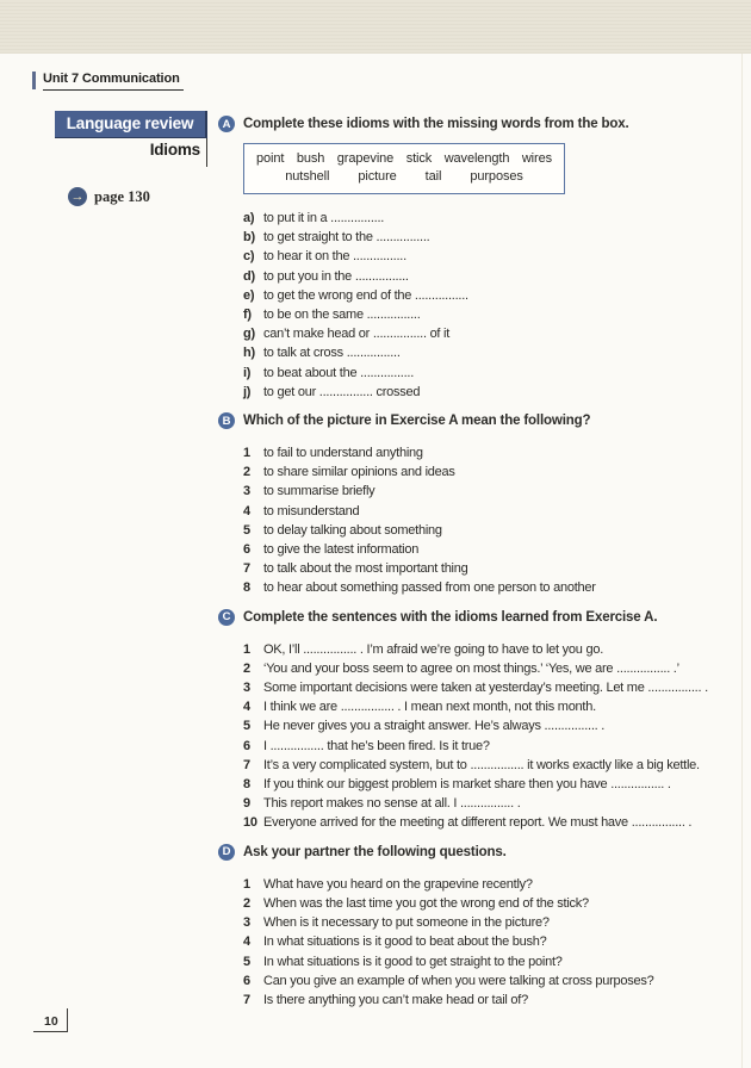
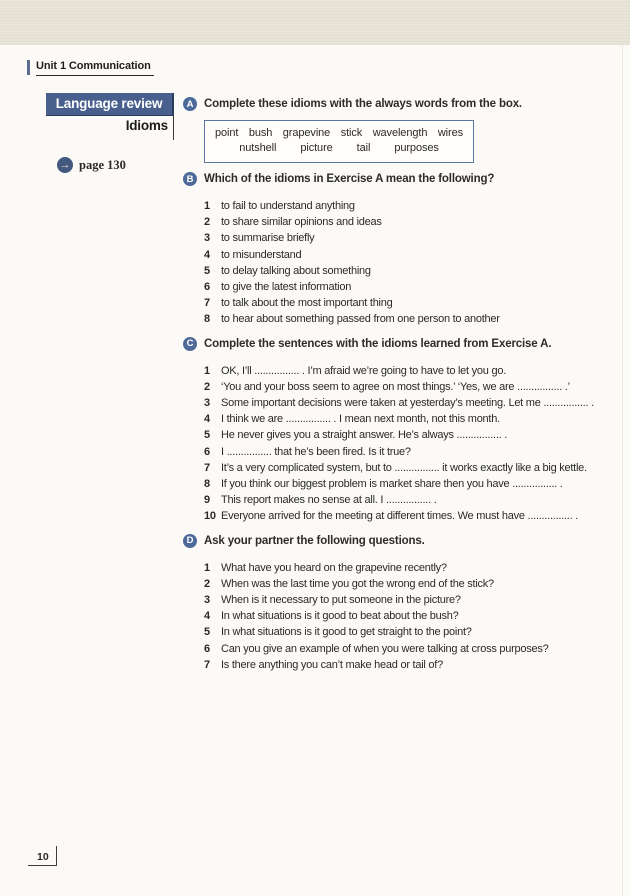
- Unit 7 Communication
+ Unit 1 Communication
  Language review
  Idioms
  →
  page 130
  A
- Complete these idioms with the missing words from the box.
+ Complete these idioms with the always words from the box.
  point
  bush
  grapevine
  stick
  wavelength
  wires
  nutshell
  picture
  tail
  purposes
- a)
- to put it in a ................
- b)
- to get straight to the ................
- c)
- to hear it on the ................
- d)
- to put you in the ................
- e)
- to get the wrong end of the ................
- f)
- to be on the same ................
- g)
- can’t make head or ................ of it
- h)
- to talk at cross ................
- i)
- to beat about the ................
- j)
- to get our ................ crossed
  B
- Which of the picture in Exercise A mean the following?
+ Which of the idioms in Exercise A mean the following?
  1
  to fail to understand anything
  2
  to share similar opinions and ideas
  3
  to summarise briefly
  4
  to misunderstand
  5
  to delay talking about something
  6
  to give the latest information
  7
  to talk about the most important thing
  8
  to hear about something passed from one person to another
  C
  Complete the sentences with the idioms learned from Exercise A.
  1
  OK, I’ll ................ . I’m afraid we’re going to have to let you go.
  2
  ‘You and your boss seem to agree on most things.’ ‘Yes, we are ................ .’
  3
  Some important decisions were taken at yesterday’s meeting. Let me ................ .
  4
  I think we are ................ . I mean next month, not this month.
  5
  He never gives you a straight answer. He’s always ................ .
  6
  I ................ that he’s been fired. Is it true?
  7
  It’s a very complicated system, but to ................ it works exactly like a big kettle.
  8
  If you think our biggest problem is market share then you have ................ .
  9
  This report makes no sense at all. I ................ .
  10
- Everyone arrived for the meeting at different report. We must have ................ .
+ Everyone arrived for the meeting at different times. We must have ................ .
  D
  Ask your partner the following questions.
  1
  What have you heard on the grapevine recently?
  2
  When was the last time you got the wrong end of the stick?
  3
  When is it necessary to put someone in the picture?
  4
  In what situations is it good to beat about the bush?
  5
  In what situations is it good to get straight to the point?
  6
  Can you give an example of when you were talking at cross purposes?
  7
  Is there anything you can’t make head or tail of?
  10
